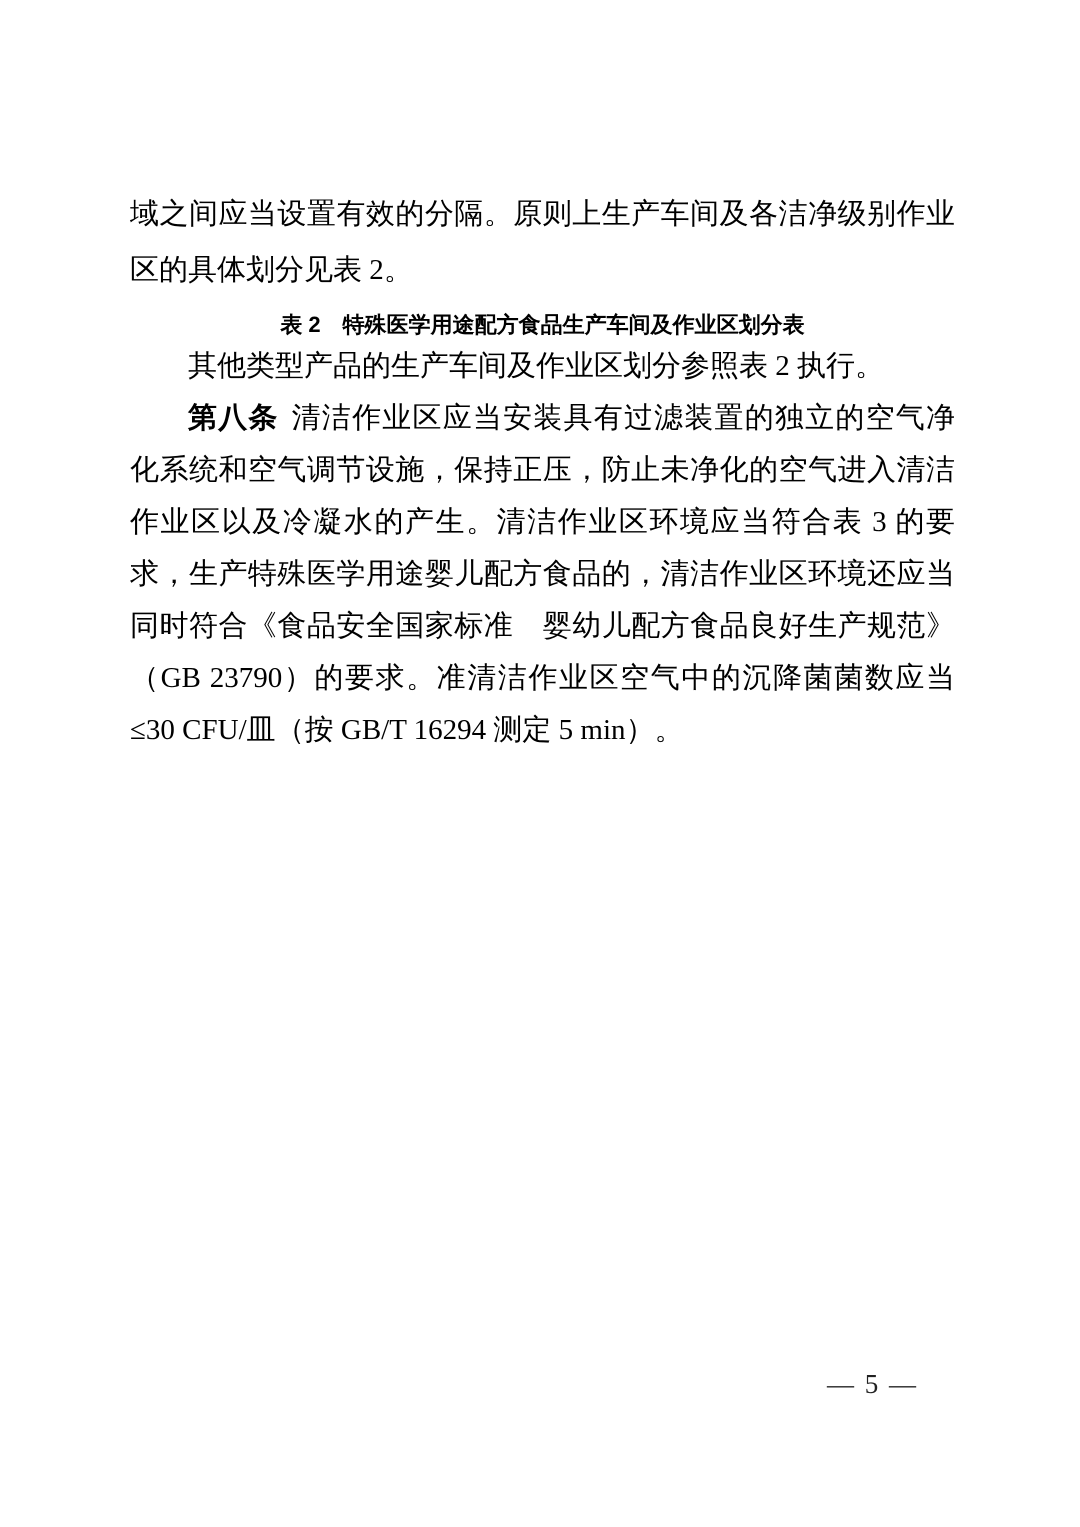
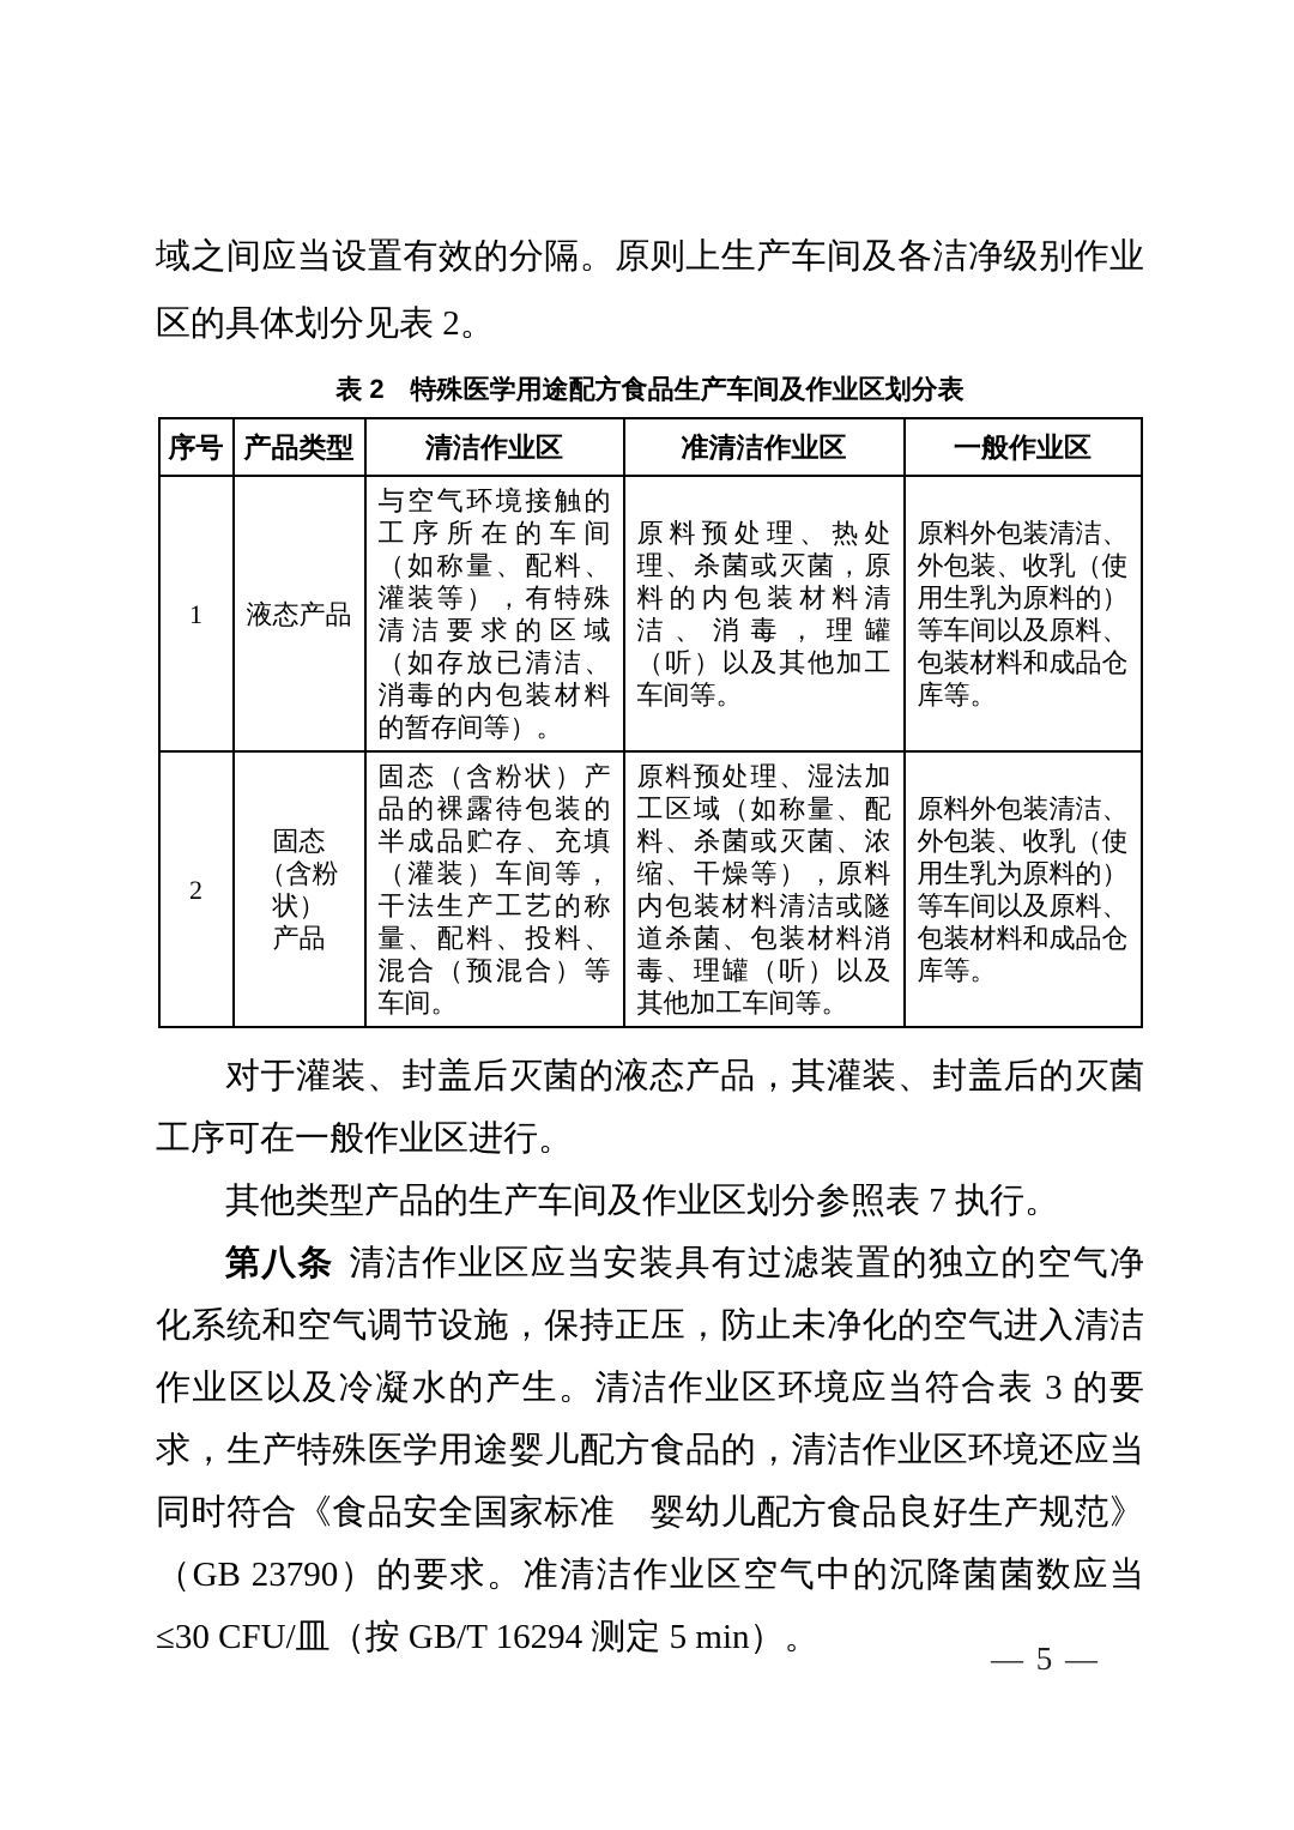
  域之间应当设置有效的分隔。原则上生产车间及各洁净级别作业区的具体划分见表 2。
  表 2 特殊医学用途配方食品生产车间及作业区划分表
+ 序号	产品类型	清洁作业区	准清洁作业区	一般作业区
+ 1	液态产品	与空气环境接触的工序所在的车间（如称量、配料、灌装等），有特殊清洁要求的区域（如存放已清洁、消毒的内包装材料的暂存间等）。	原料预处理、热处理、杀菌或灭菌，原料的内包装材料清洁、消毒，理罐（听）以及其他加工车间等。	原料外包装清洁、外包装、收乳（使用生乳为原料的）等车间以及原料、包装材料和成品仓库等。
+ 2	固态 （含粉状） 产品	固态（含粉状）产品的裸露待包装的半成品贮存、充填（灌装）车间等，干法生产工艺的称量、配料、投料、混合（预混合）等车间。	原料预处理、湿法加工区域（如称量、配料、杀菌或灭菌、浓缩、干燥等），原料内包装材料清洁或隧道杀菌、包装材料消毒、理罐（听）以及其他加工车间等。	原料外包装清洁、外包装、收乳（使用生乳为原料的）等车间以及原料、包装材料和成品仓库等。
+ 对于灌装、封盖后灭菌的液态产品，其灌装、封盖后的灭菌工序可在一般作业区进行。
- 其他类型产品的生产车间及作业区划分参照表 2 执行。
+ 其他类型产品的生产车间及作业区划分参照表 7 执行。
  第八条 清洁作业区应当安装具有过滤装置的独立的空气净化系统和空气调节设施，保持正压，防止未净化的空气进入清洁作业区以及冷凝水的产生。清洁作业区环境应当符合表 3 的要求，生产特殊医学用途婴儿配方食品的，清洁作业区环境还应当同时符合《食品安全国家标准 婴幼儿配方食品良好生产规范》（GB 23790）的要求。准清洁作业区空气中的沉降菌菌数应当≤30 CFU/皿（按 GB/T 16294 测定 5 min）。
  — 5 —
